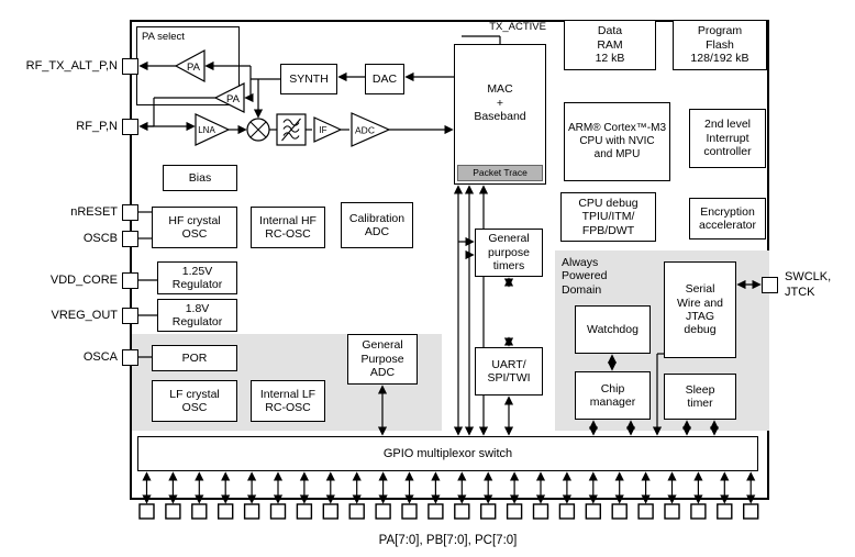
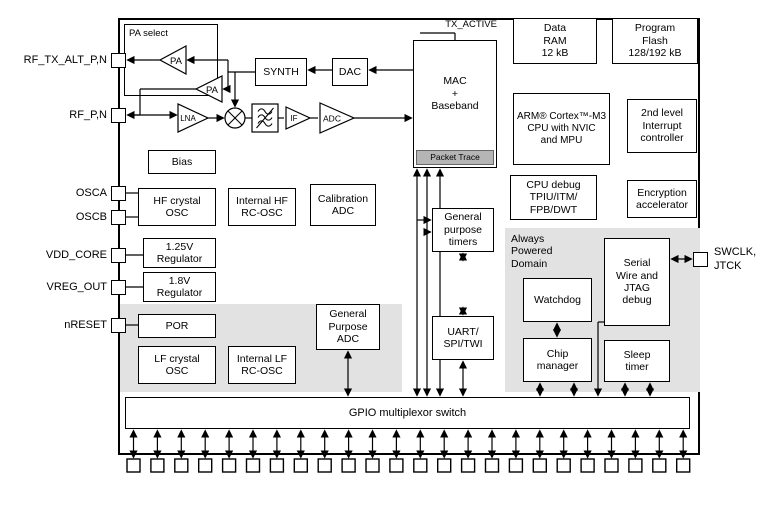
  Always
  Powered
  Domain
  PA select
  TX_ACTIVE
  PA
  PA
  LNA
  IF
  ADC
  SYNTH
  DAC
  MAC
  +
  Baseband
  Packet Trace
  Data
  RAM
  12 kB
  Program
  Flash
  128/192 kB
  ARM® Cortex™-M3
  CPU with NVIC
  and MPU
  2nd level
  Interrupt
  controller
  CPU debug
  TPIU/ITM/
  FPB/DWT
  Encryption
  accelerator
  Bias
  HF crystal
  OSC
  Internal HF
  RC-OSC
  Calibration
  ADC
  1.25V
  Regulator
  1.8V
  Regulator
  POR
  LF crystal
  OSC
  Internal LF
  RC-OSC
  General
  Purpose
  ADC
  General
  purpose
  timers
  UART/
  SPI/TWI
  Watchdog
  Chip
  manager
  Serial
  Wire and
  JTAG
  debug
  Sleep
  timer
  GPIO multiplexor switch
  RF_TX_ALT_P,N
  RF_P,N
- nRESET
+ OSCA
  OSCB
  VDD_CORE
  VREG_OUT
- OSCA
+ nRESET
  SWCLK,
  JTCK
- PA[7:0], PB[7:0], PC[7:0]
